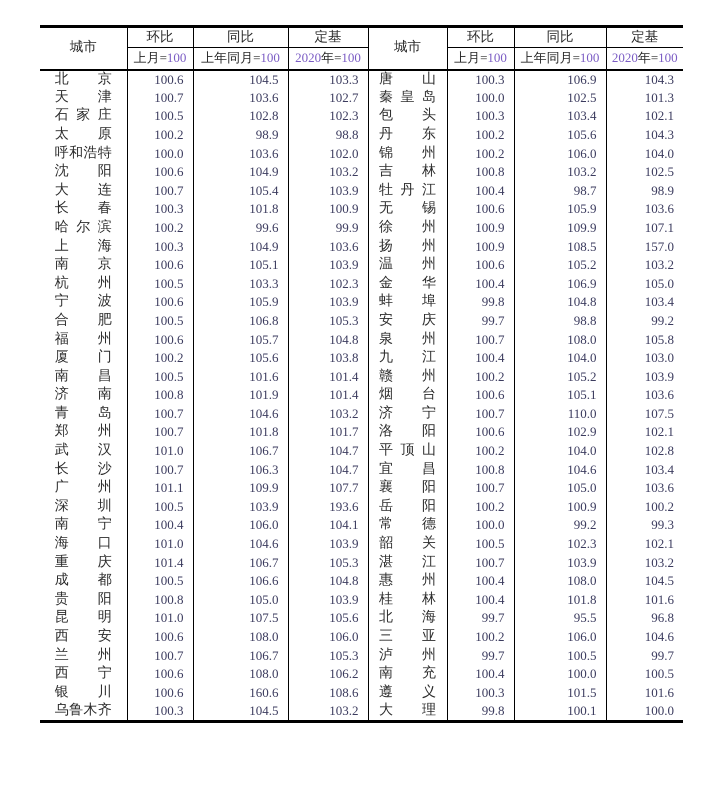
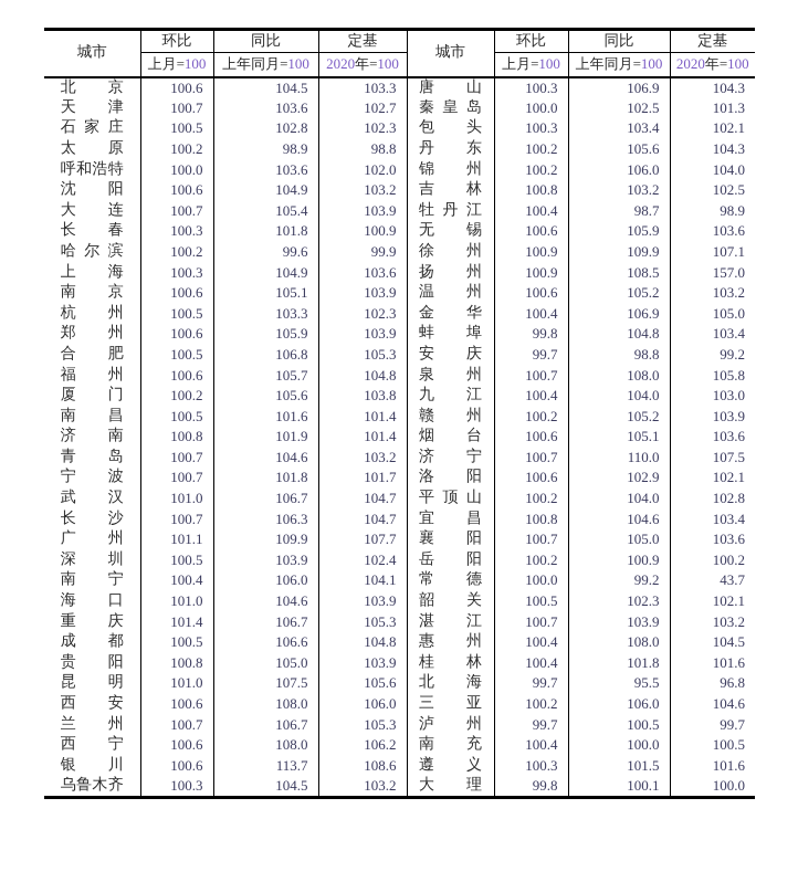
  城市	环比	同比	定基	城市	环比	同比	定基
  上月=100	上年同月=100	2020年=100	上月=100	上年同月=100	2020年=100
  北京	100.6	104.5	103.3	唐山	100.3	106.9	104.3
  天津	100.7	103.6	102.7	秦皇岛	100.0	102.5	101.3
  石家庄	100.5	102.8	102.3	包头	100.3	103.4	102.1
  太原	100.2	98.9	98.8	丹东	100.2	105.6	104.3
  呼和浩特	100.0	103.6	102.0	锦州	100.2	106.0	104.0
  沈阳	100.6	104.9	103.2	吉林	100.8	103.2	102.5
  大连	100.7	105.4	103.9	牡丹江	100.4	98.7	98.9
  长春	100.3	101.8	100.9	无锡	100.6	105.9	103.6
  哈尔滨	100.2	99.6	99.9	徐州	100.9	109.9	107.1
  上海	100.3	104.9	103.6	扬州	100.9	108.5	157.0
  南京	100.6	105.1	103.9	温州	100.6	105.2	103.2
  杭州	100.5	103.3	102.3	金华	100.4	106.9	105.0
- 宁波	100.6	105.9	103.9	蚌埠	99.8	104.8	103.4
+ 郑州	100.6	105.9	103.9	蚌埠	99.8	104.8	103.4
  合肥	100.5	106.8	105.3	安庆	99.7	98.8	99.2
  福州	100.6	105.7	104.8	泉州	100.7	108.0	105.8
  厦门	100.2	105.6	103.8	九江	100.4	104.0	103.0
  南昌	100.5	101.6	101.4	赣州	100.2	105.2	103.9
  济南	100.8	101.9	101.4	烟台	100.6	105.1	103.6
  青岛	100.7	104.6	103.2	济宁	100.7	110.0	107.5
- 郑州	100.7	101.8	101.7	洛阳	100.6	102.9	102.1
+ 宁波	100.7	101.8	101.7	洛阳	100.6	102.9	102.1
  武汉	101.0	106.7	104.7	平顶山	100.2	104.0	102.8
  长沙	100.7	106.3	104.7	宜昌	100.8	104.6	103.4
  广州	101.1	109.9	107.7	襄阳	100.7	105.0	103.6
- 深圳	100.5	103.9	193.6	岳阳	100.2	100.9	100.2
+ 深圳	100.5	103.9	102.4	岳阳	100.2	100.9	100.2
- 南宁	100.4	106.0	104.1	常德	100.0	99.2	99.3
+ 南宁	100.4	106.0	104.1	常德	100.0	99.2	43.7
  海口	101.0	104.6	103.9	韶关	100.5	102.3	102.1
  重庆	101.4	106.7	105.3	湛江	100.7	103.9	103.2
  成都	100.5	106.6	104.8	惠州	100.4	108.0	104.5
  贵阳	100.8	105.0	103.9	桂林	100.4	101.8	101.6
  昆明	101.0	107.5	105.6	北海	99.7	95.5	96.8
  西安	100.6	108.0	106.0	三亚	100.2	106.0	104.6
  兰州	100.7	106.7	105.3	泸州	99.7	100.5	99.7
  西宁	100.6	108.0	106.2	南充	100.4	100.0	100.5
- 银川	100.6	160.6	108.6	遵义	100.3	101.5	101.6
+ 银川	100.6	113.7	108.6	遵义	100.3	101.5	101.6
  乌鲁木齐	100.3	104.5	103.2	大理	99.8	100.1	100.0
